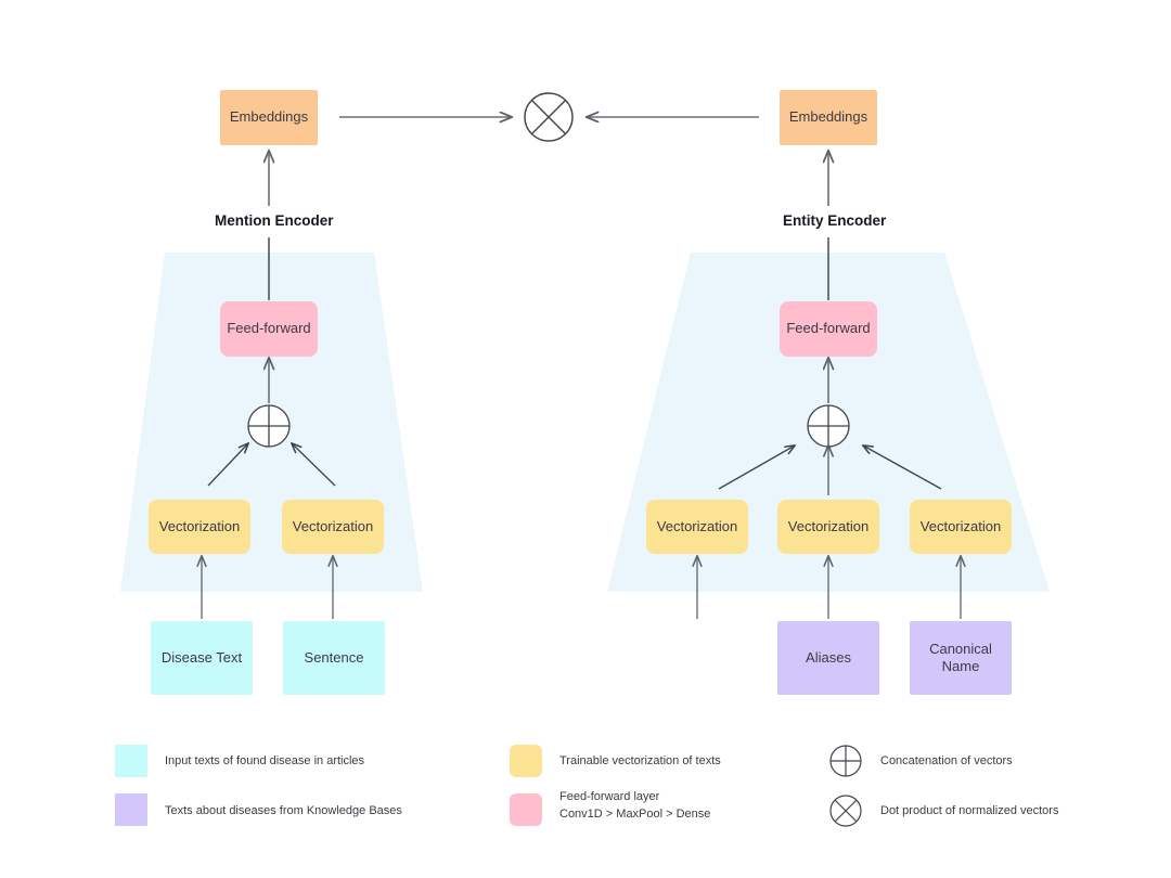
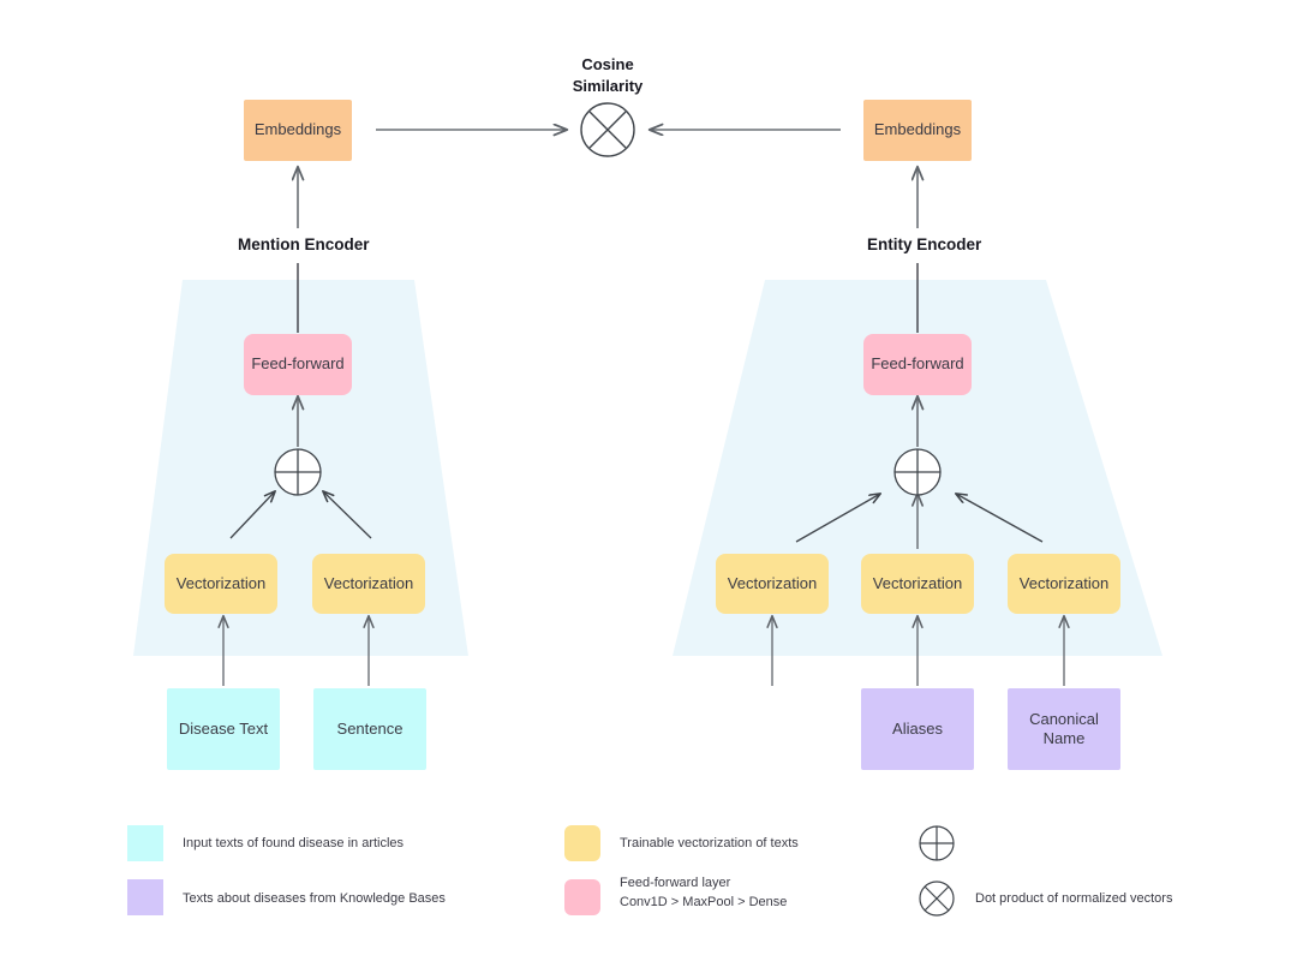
+ Cosine
+ Similarity
  Embeddings
  Mention Encoder
  Feed-forward
  Vectorization
  Vectorization
  Disease Text
  Sentence
  Embeddings
  Entity Encoder
  Feed-forward
  Vectorization
  Vectorization
  Vectorization
  Aliases
  Canonical
  Name
  Input texts of found disease in articles
  Texts about diseases from Knowledge Bases
  Trainable vectorization of texts
  Feed-forward layer
  Conv1D > MaxPool > Dense
- Concatenation of vectors
  Dot product of normalized vectors
